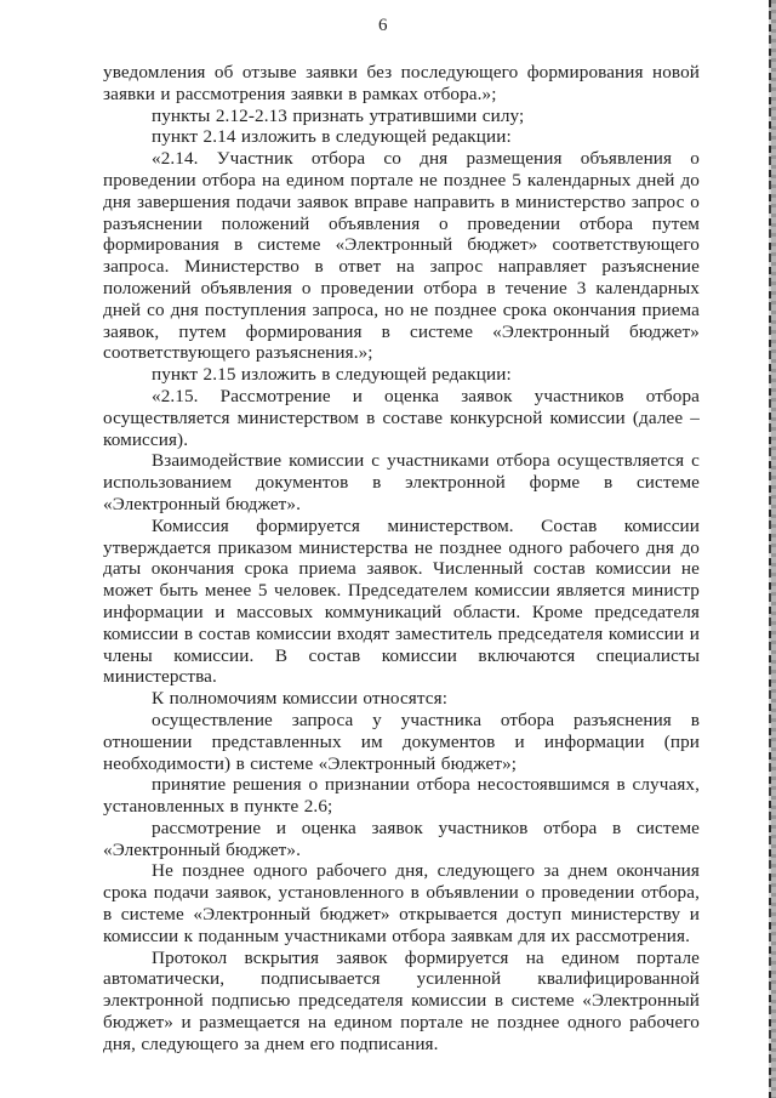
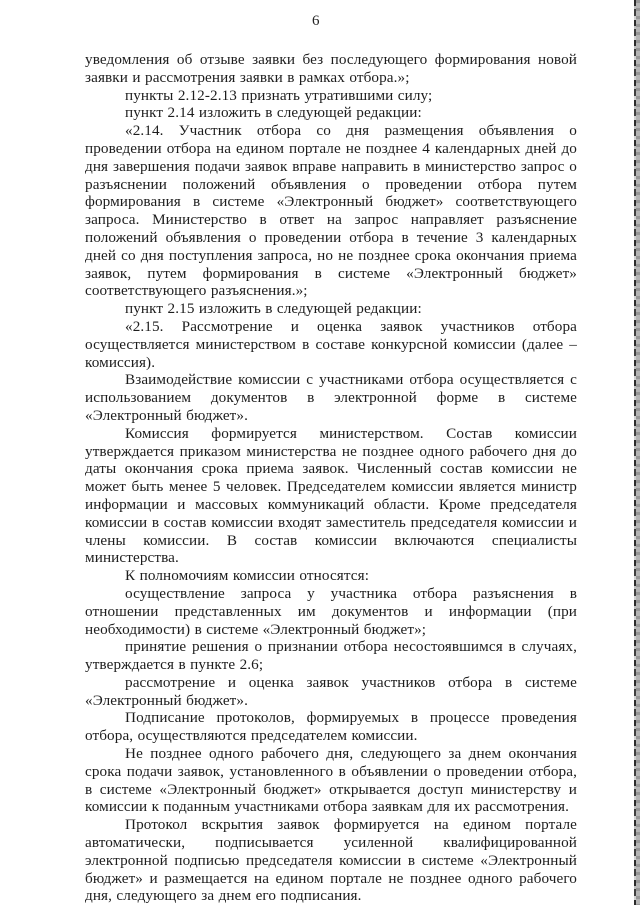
  6
  уведомления об отзыве заявки без последующего формирования новой заявки и рассмотрения заявки в рамках отбора.»;
  пункты 2.12-2.13 признать утратившими силу;
  пункт 2.14 изложить в следующей редакции:
- «2.14. Участник отбора со дня размещения объявления о проведении отбора на едином портале не позднее 5 календарных дней до дня завершения подачи заявок вправе направить в министерство запрос о разъяснении положений объявления о проведении отбора путем формирования в системе «Электронный бюджет» соответствующего запроса. Министерство в ответ на запрос направляет разъяснение положений объявления о проведении отбора в течение 3 календарных дней со дня поступления запроса, но не позднее срока окончания приема заявок, путем формирования в системе «Электронный бюджет» соответствующего разъяснения.»;
+ «2.14. Участник отбора со дня размещения объявления о проведении отбора на едином портале не позднее 4 календарных дней до дня завершения подачи заявок вправе направить в министерство запрос о разъяснении положений объявления о проведении отбора путем формирования в системе «Электронный бюджет» соответствующего запроса. Министерство в ответ на запрос направляет разъяснение положений объявления о проведении отбора в течение 3 календарных дней со дня поступления запроса, но не позднее срока окончания приема заявок, путем формирования в системе «Электронный бюджет» соответствующего разъяснения.»;
  пункт 2.15 изложить в следующей редакции:
  «2.15. Рассмотрение и оценка заявок участников отбора осуществляется министерством в составе конкурсной комиссии (далее – комиссия).
  Взаимодействие комиссии с участниками отбора осуществляется с использованием документов в электронной форме в системе «Электронный бюджет».
  Комиссия формируется министерством. Состав комиссии утверждается приказом министерства не позднее одного рабочего дня до даты окончания срока приема заявок. Численный состав комиссии не может быть менее 5 человек. Председателем комиссии является министр информации и массовых коммуникаций области. Кроме председателя комиссии в состав комиссии входят заместитель председателя комиссии и члены комиссии. В состав комиссии включаются специалисты министерства.
  К полномочиям комиссии относятся:
  осуществление запроса у участника отбора разъяснения в отношении представленных им документов и информации (при необходимости) в системе «Электронный бюджет»;
- принятие решения о признании отбора несостоявшимся в случаях, установленных в пункте 2.6;
+ принятие решения о признании отбора несостоявшимся в случаях, утверждается в пункте 2.6;
  рассмотрение и оценка заявок участников отбора в системе «Электронный бюджет».
+ Подписание протоколов, формируемых в процессе проведения отбора, осуществляются председателем комиссии.
  Не позднее одного рабочего дня, следующего за днем окончания срока подачи заявок, установленного в объявлении о проведении отбора, в системе «Электронный бюджет» открывается доступ министерству и комиссии к поданным участниками отбора заявкам для их рассмотрения.
  Протокол вскрытия заявок формируется на едином портале автоматически, подписывается усиленной квалифицированной электронной подписью председателя комиссии в системе «Электронный бюджет» и размещается на едином портале не позднее одного рабочего дня, следующего за днем его подписания.
